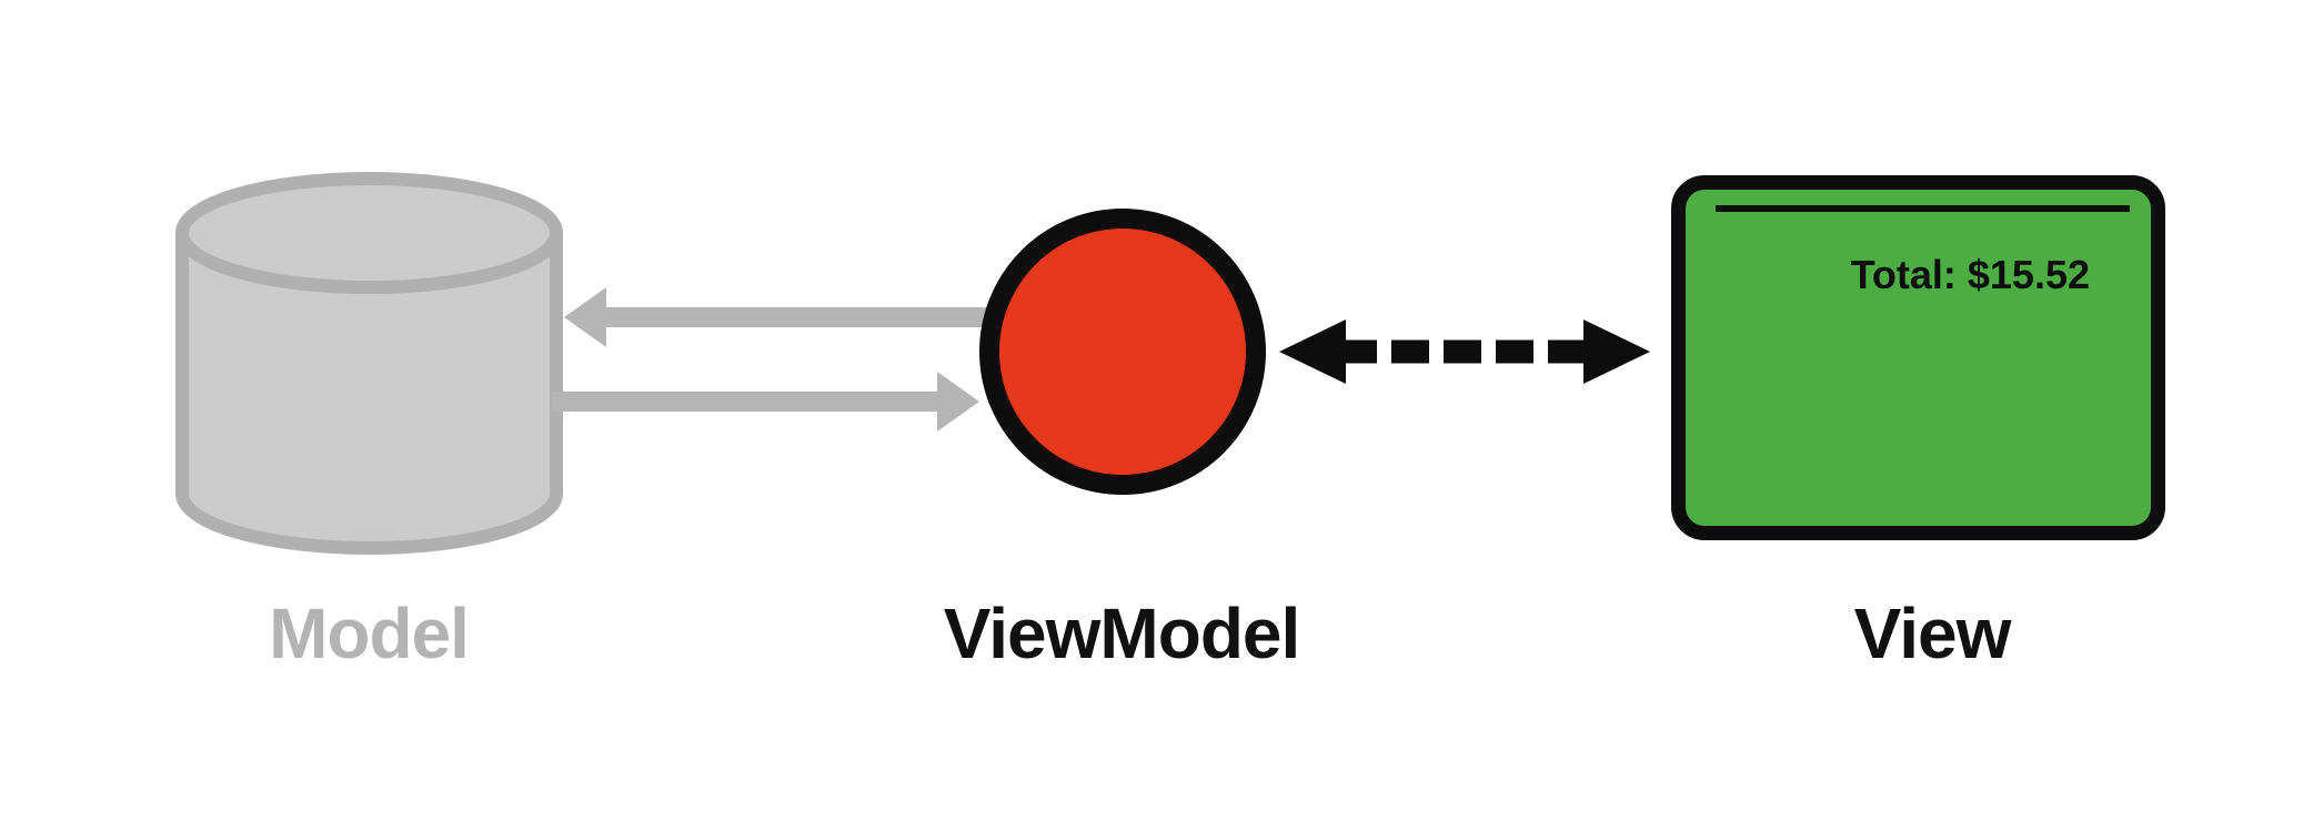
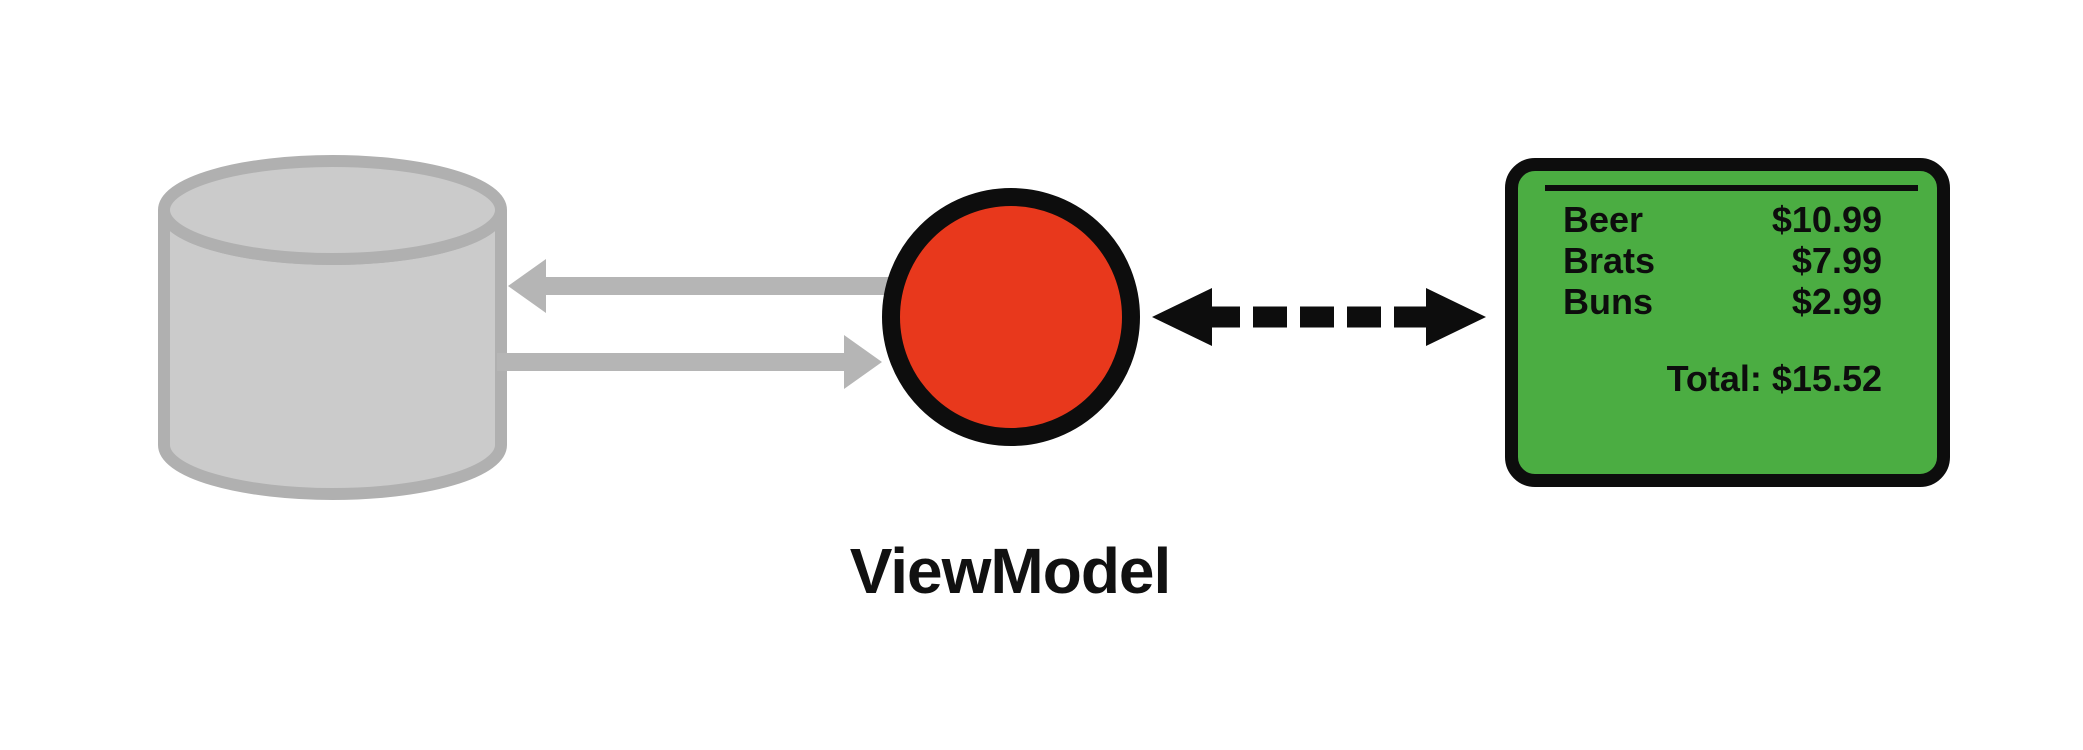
+ Beer
+ $10.99
+ Brats
+ $7.99
+ Buns
+ $2.99
  Total: $15.52
- Model
  ViewModel
- View
